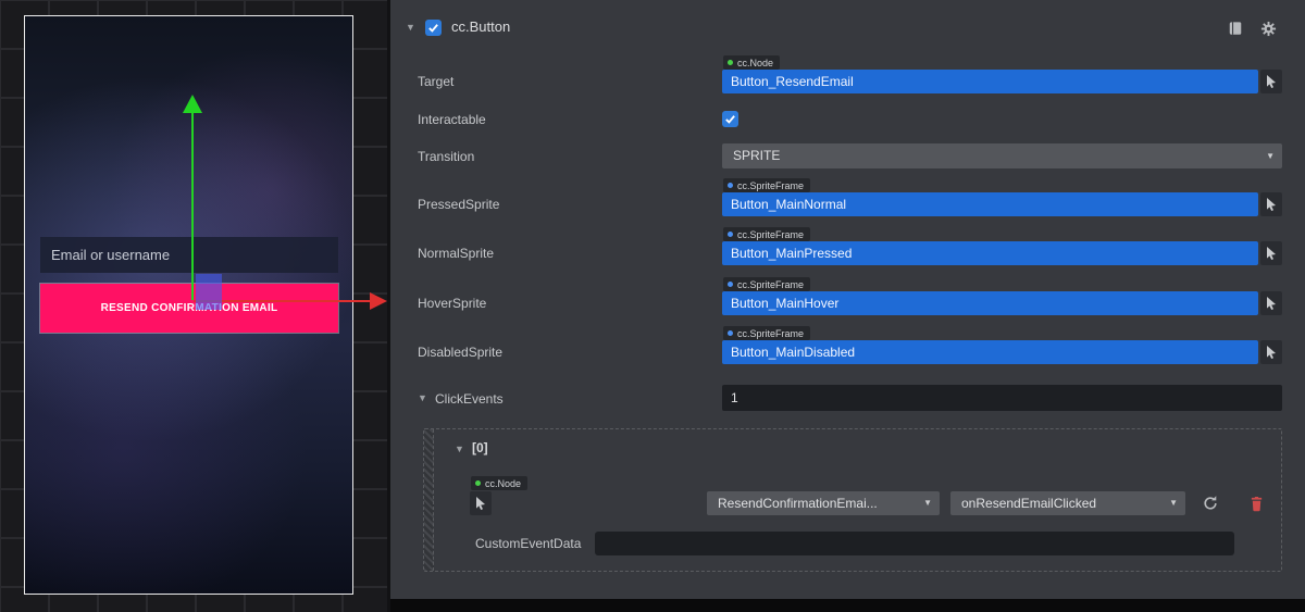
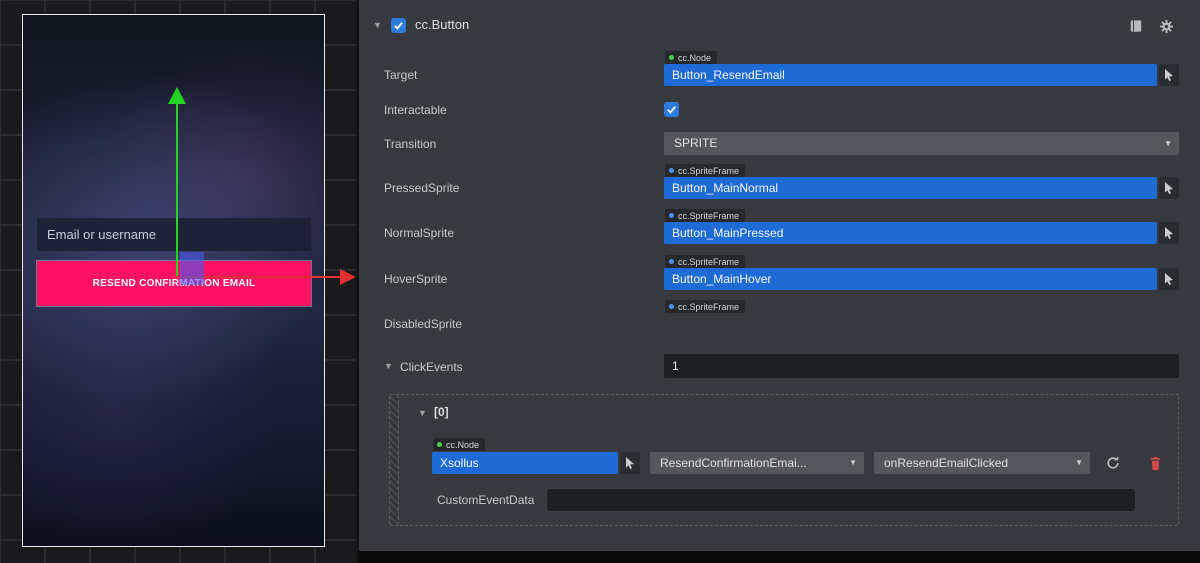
  Email or username
  RESEND CONFIRMATION EMAIL
  ▼
  cc.Button
  Target
  cc.Node
  Button_ResendEmail
  Interactable
  Transition
  SPRITE
  ▼
  PressedSprite
  cc.SpriteFrame
  Button_MainNormal
  NormalSprite
  cc.SpriteFrame
  Button_MainPressed
  HoverSprite
  cc.SpriteFrame
  Button_MainHover
  DisabledSprite
  cc.SpriteFrame
- Button_MainDisabled
  ▼
  ClickEvents
  1
  ▼
  [0]
  cc.Node
+ Xsollus
  ResendConfirmationEmai...
  ▼
  onResendEmailClicked
  ▼
  CustomEventData
